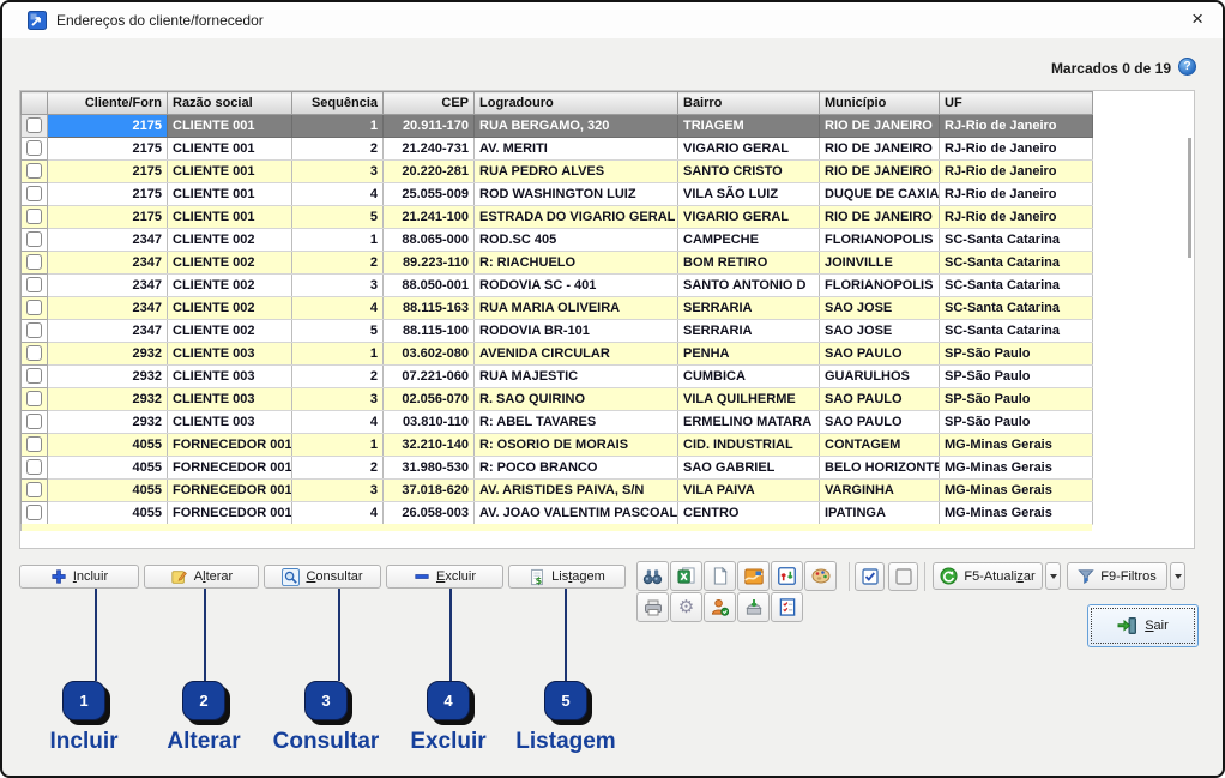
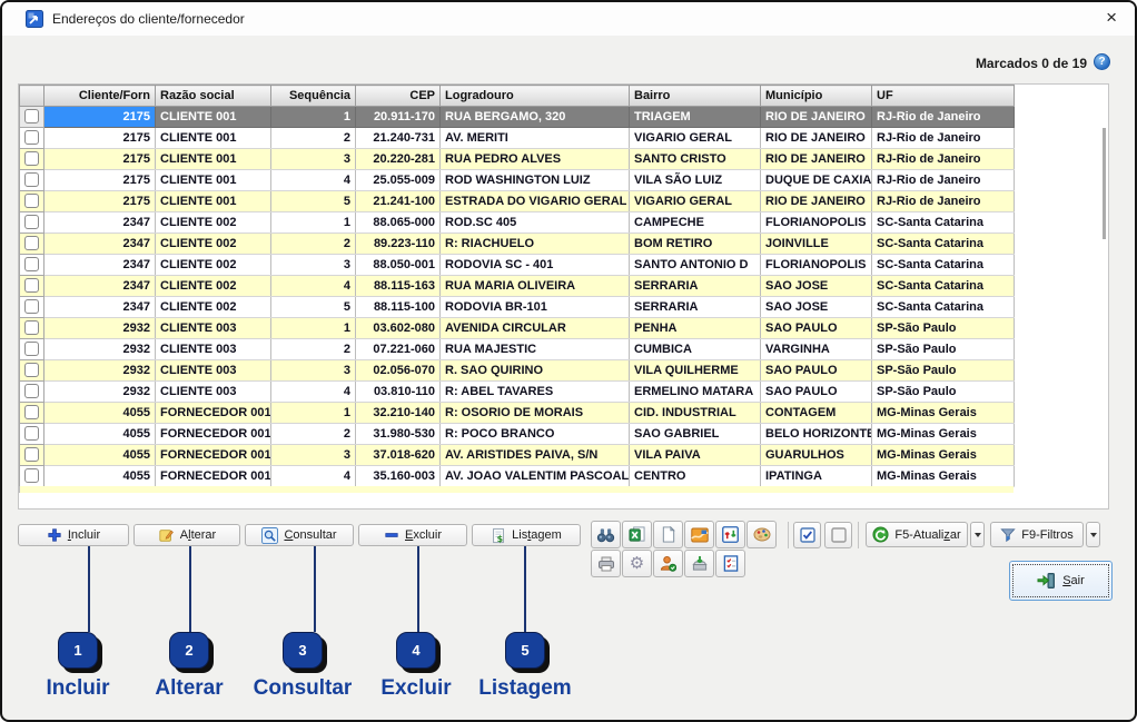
  Endereços do cliente/fornecedor
  ×
  Marcados 0 de 19
  ?
  	Cliente/Forn	Razão social	Sequência	CEP	Logradouro	Bairro	Município	UF
  	2175	CLIENTE 001	1	20.911-170	RUA BERGAMO, 320	TRIAGEM	RIO DE JANEIRO	RJ-Rio de Janeiro
  	2175	CLIENTE 001	2	21.240-731	AV. MERITI	VIGARIO GERAL	RIO DE JANEIRO	RJ-Rio de Janeiro
  	2175	CLIENTE 001	3	20.220-281	RUA PEDRO ALVES	SANTO CRISTO	RIO DE JANEIRO	RJ-Rio de Janeiro
  	2175	CLIENTE 001	4	25.055-009	ROD WASHINGTON LUIZ	VILA SÃO LUIZ	DUQUE DE CAXIA	RJ-Rio de Janeiro
  	2175	CLIENTE 001	5	21.241-100	ESTRADA DO VIGARIO GERAL	VIGARIO GERAL	RIO DE JANEIRO	RJ-Rio de Janeiro
  	2347	CLIENTE 002	1	88.065-000	ROD.SC 405	CAMPECHE	FLORIANOPOLIS	SC-Santa Catarina
  	2347	CLIENTE 002	2	89.223-110	R: RIACHUELO	BOM RETIRO	JOINVILLE	SC-Santa Catarina
  	2347	CLIENTE 002	3	88.050-001	RODOVIA SC - 401	SANTO ANTONIO D	FLORIANOPOLIS	SC-Santa Catarina
  	2347	CLIENTE 002	4	88.115-163	RUA MARIA OLIVEIRA	SERRARIA	SAO JOSE	SC-Santa Catarina
  	2347	CLIENTE 002	5	88.115-100	RODOVIA BR-101	SERRARIA	SAO JOSE	SC-Santa Catarina
  	2932	CLIENTE 003	1	03.602-080	AVENIDA CIRCULAR	PENHA	SAO PAULO	SP-São Paulo
- 	2932	CLIENTE 003	2	07.221-060	RUA MAJESTIC	CUMBICA	GUARULHOS	SP-São Paulo
+ 	2932	CLIENTE 003	2	07.221-060	RUA MAJESTIC	CUMBICA	VARGINHA	SP-São Paulo
  	2932	CLIENTE 003	3	02.056-070	R. SAO QUIRINO	VILA QUILHERME	SAO PAULO	SP-São Paulo
  	2932	CLIENTE 003	4	03.810-110	R: ABEL TAVARES	ERMELINO MATARA	SAO PAULO	SP-São Paulo
  	4055	FORNECEDOR 001	1	32.210-140	R: OSORIO DE MORAIS	CID. INDUSTRIAL	CONTAGEM	MG-Minas Gerais
  	4055	FORNECEDOR 001	2	31.980-530	R: POCO BRANCO	SAO GABRIEL	BELO HORIZONTE	MG-Minas Gerais
- 	4055	FORNECEDOR 001	3	37.018-620	AV. ARISTIDES PAIVA, S/N	VILA PAIVA	VARGINHA	MG-Minas Gerais
+ 	4055	FORNECEDOR 001	3	37.018-620	AV. ARISTIDES PAIVA, S/N	VILA PAIVA	GUARULHOS	MG-Minas Gerais
- 	4055	FORNECEDOR 001	4	26.058-003	AV. JOAO VALENTIM PASCOAL	CENTRO	IPATINGA	MG-Minas Gerais
+ 	4055	FORNECEDOR 001	4	35.160-003	AV. JOAO VALENTIM PASCOAL	CENTRO	IPATINGA	MG-Minas Gerais
  Incluir
  Alterar
  Consultar
  Excluir
  $
  Listagem
  ⚙
  F5-Atualizar
  F9-Filtros
  Sair
  1
  2
  3
  4
  5
  Incluir
  Alterar
  Consultar
  Excluir
  Listagem
